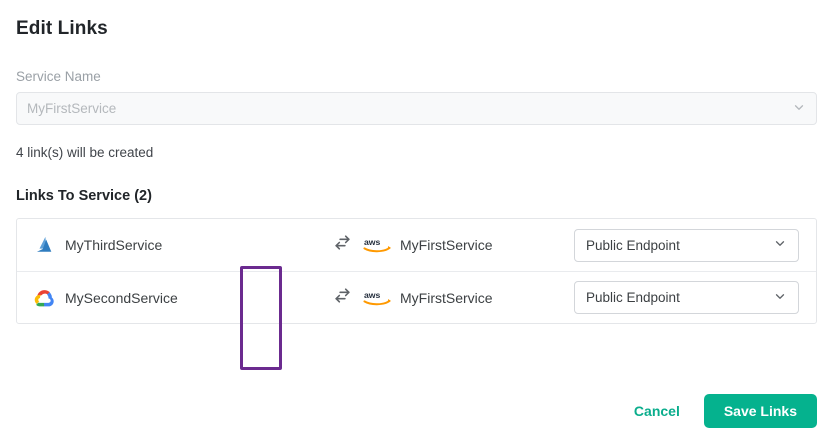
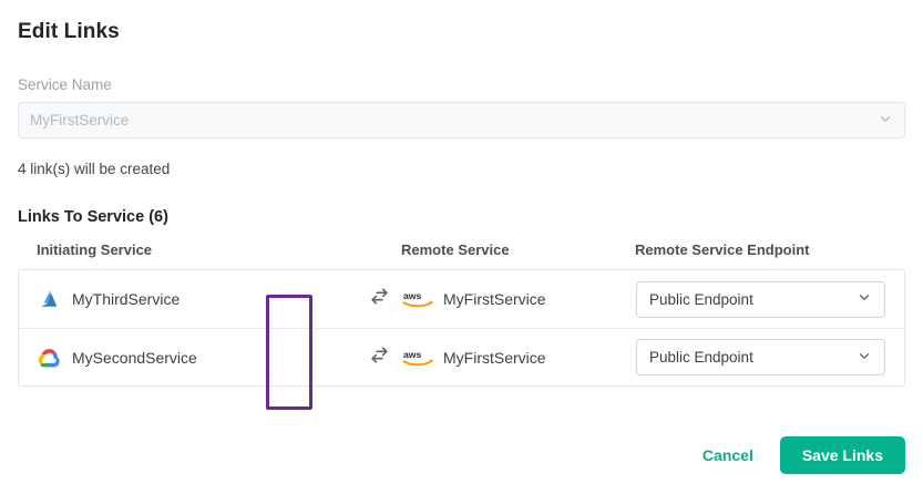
  Edit Links
  Service Name
  MyFirstService
  4 link(s) will be created
- Links To Service (2)
+ Links To Service (6)
+ Initiating Service
+ Remote Service
+ Remote Service Endpoint
  MyThirdService
  aws
  MyFirstService
  Public Endpoint
  MySecondService
  aws
  MyFirstService
  Public Endpoint
  Cancel
  Save Links
